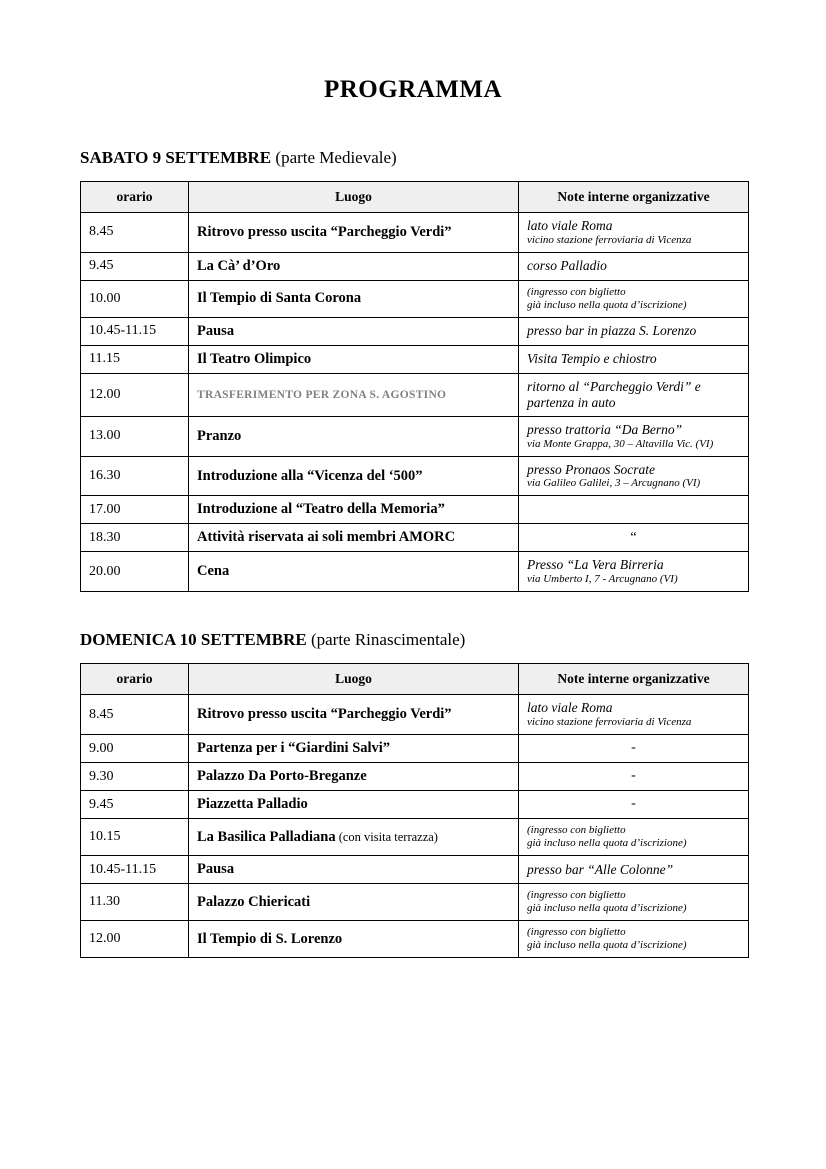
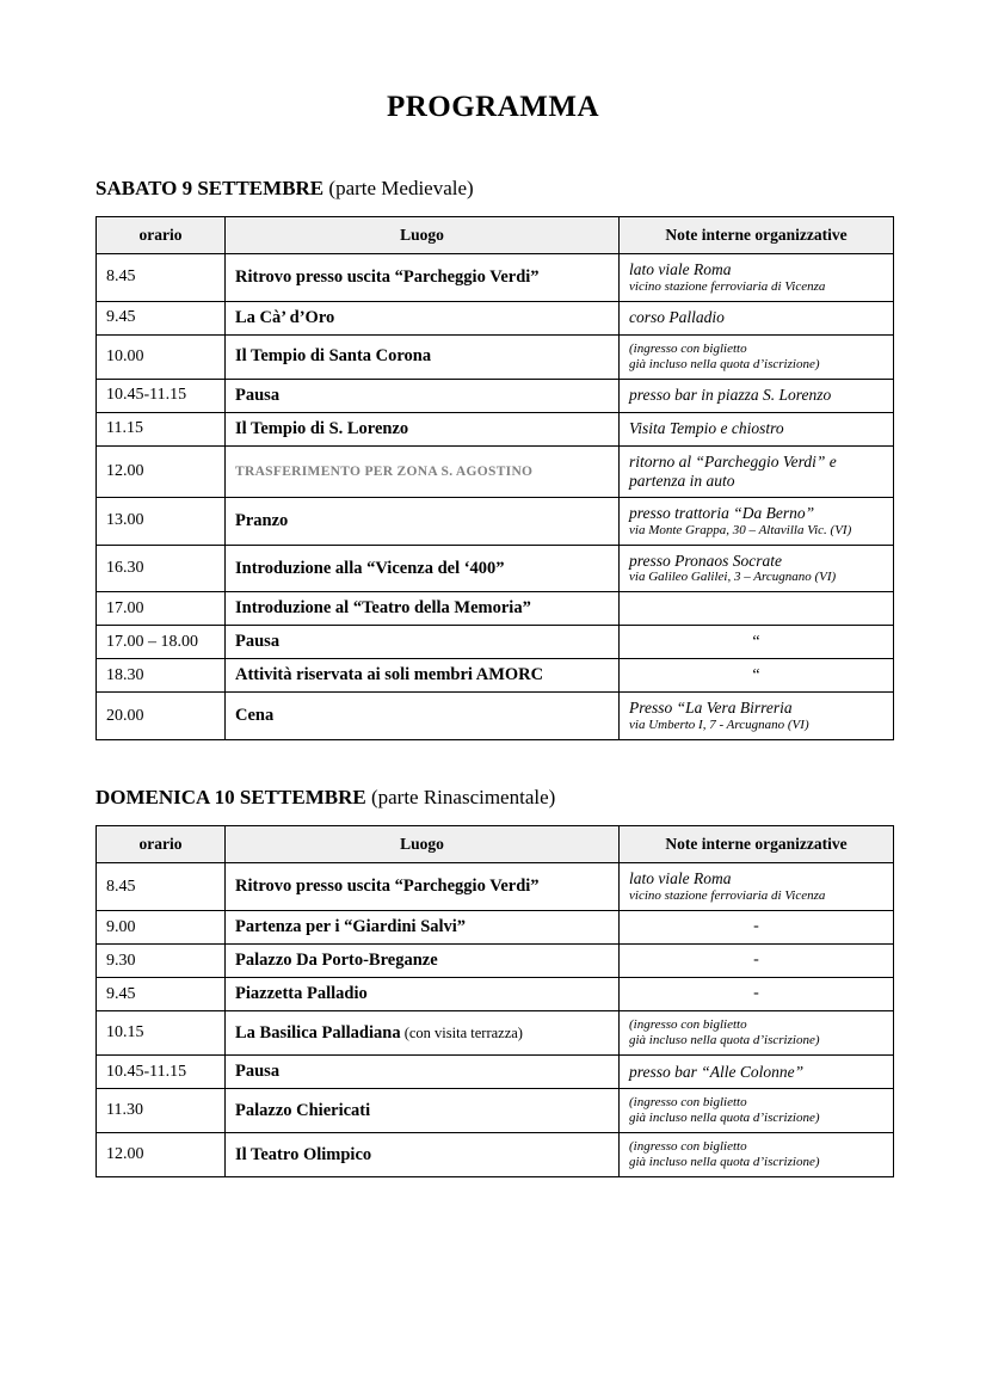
  PROGRAMMA
  SABATO 9 SETTEMBRE (parte Medievale)
  orario	Luogo	Note interne organizzative
  8.45	Ritrovo presso uscita “Parcheggio Verdi”	lato viale Romavicino stazione ferroviaria di Vicenza
  9.45	La Cà’ d’Oro	corso Palladio
  10.00	Il Tempio di Santa Corona	(ingresso con bigliettogià incluso nella quota d’iscrizione)
  10.45-11.15	Pausa	presso bar in piazza S. Lorenzo
- 11.15	Il Teatro Olimpico	Visita Tempio e chiostro
+ 11.15	Il Tempio di S. Lorenzo	Visita Tempio e chiostro
  12.00	TRASFERIMENTO PER ZONA S. AGOSTINO	ritorno al “Parcheggio Verdi” e partenza in auto
  13.00	Pranzo	presso trattoria “Da Berno”via Monte Grappa, 30 – Altavilla Vic. (VI)
- 16.30	Introduzione alla “Vicenza del ‘500”	presso Pronaos Socratevia Galileo Galilei, 3 – Arcugnano (VI)
+ 16.30	Introduzione alla “Vicenza del ‘400”	presso Pronaos Socratevia Galileo Galilei, 3 – Arcugnano (VI)
  17.00	Introduzione al “Teatro della Memoria”
+ 17.00 – 18.00	Pausa	“
  18.30	Attività riservata ai soli membri AMORC	“
  20.00	Cena	Presso “La Vera Birreriavia Umberto I, 7 - Arcugnano (VI)
  DOMENICA 10 SETTEMBRE (parte Rinascimentale)
  orario	Luogo	Note interne organizzative
  8.45	Ritrovo presso uscita “Parcheggio Verdi”	lato viale Romavicino stazione ferroviaria di Vicenza
  9.00	Partenza per i “Giardini Salvi”	-
  9.30	Palazzo Da Porto-Breganze	-
  9.45	Piazzetta Palladio	-
  10.15	La Basilica Palladiana (con visita terrazza)	(ingresso con bigliettogià incluso nella quota d’iscrizione)
  10.45-11.15	Pausa	presso bar “Alle Colonne”
  11.30	Palazzo Chiericati	(ingresso con bigliettogià incluso nella quota d’iscrizione)
- 12.00	Il Tempio di S. Lorenzo	(ingresso con bigliettogià incluso nella quota d’iscrizione)
+ 12.00	Il Teatro Olimpico	(ingresso con bigliettogià incluso nella quota d’iscrizione)
